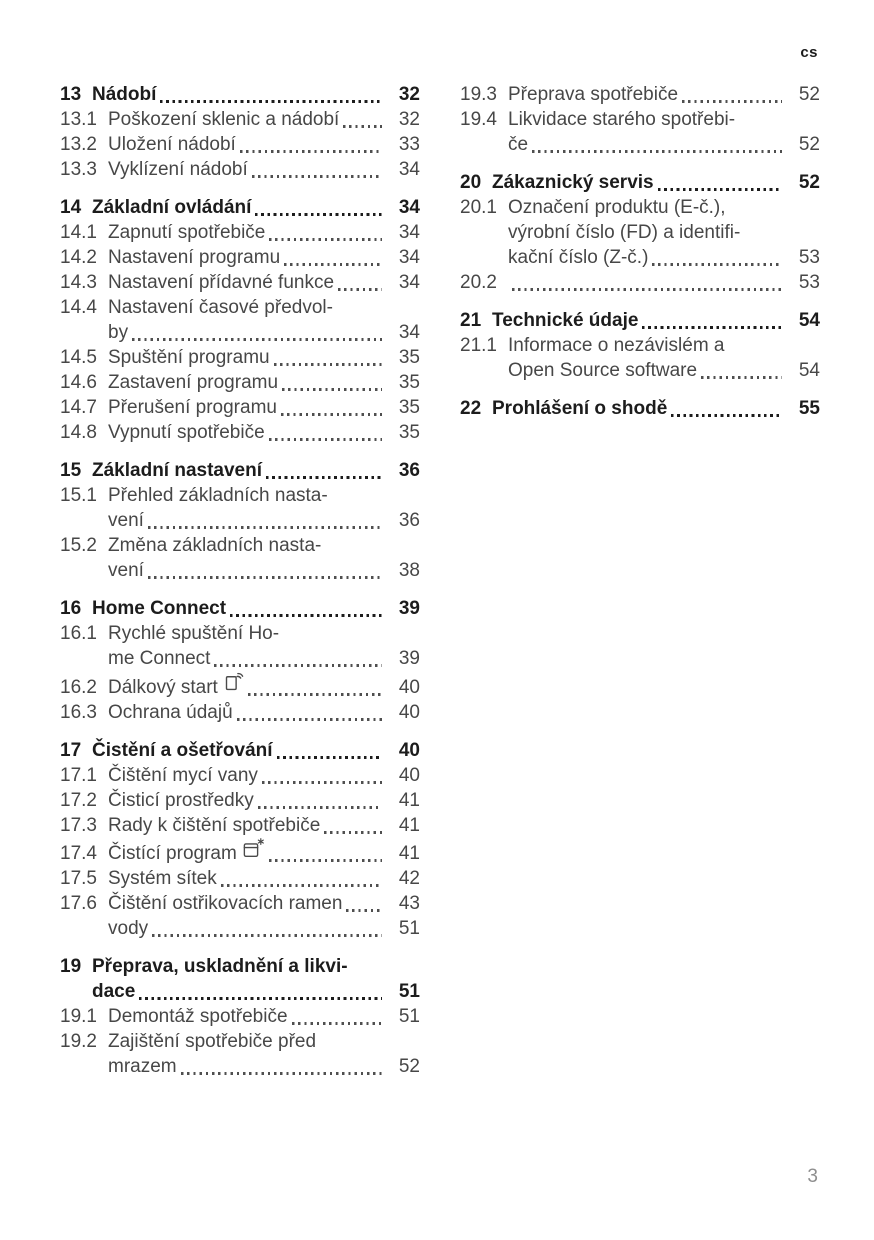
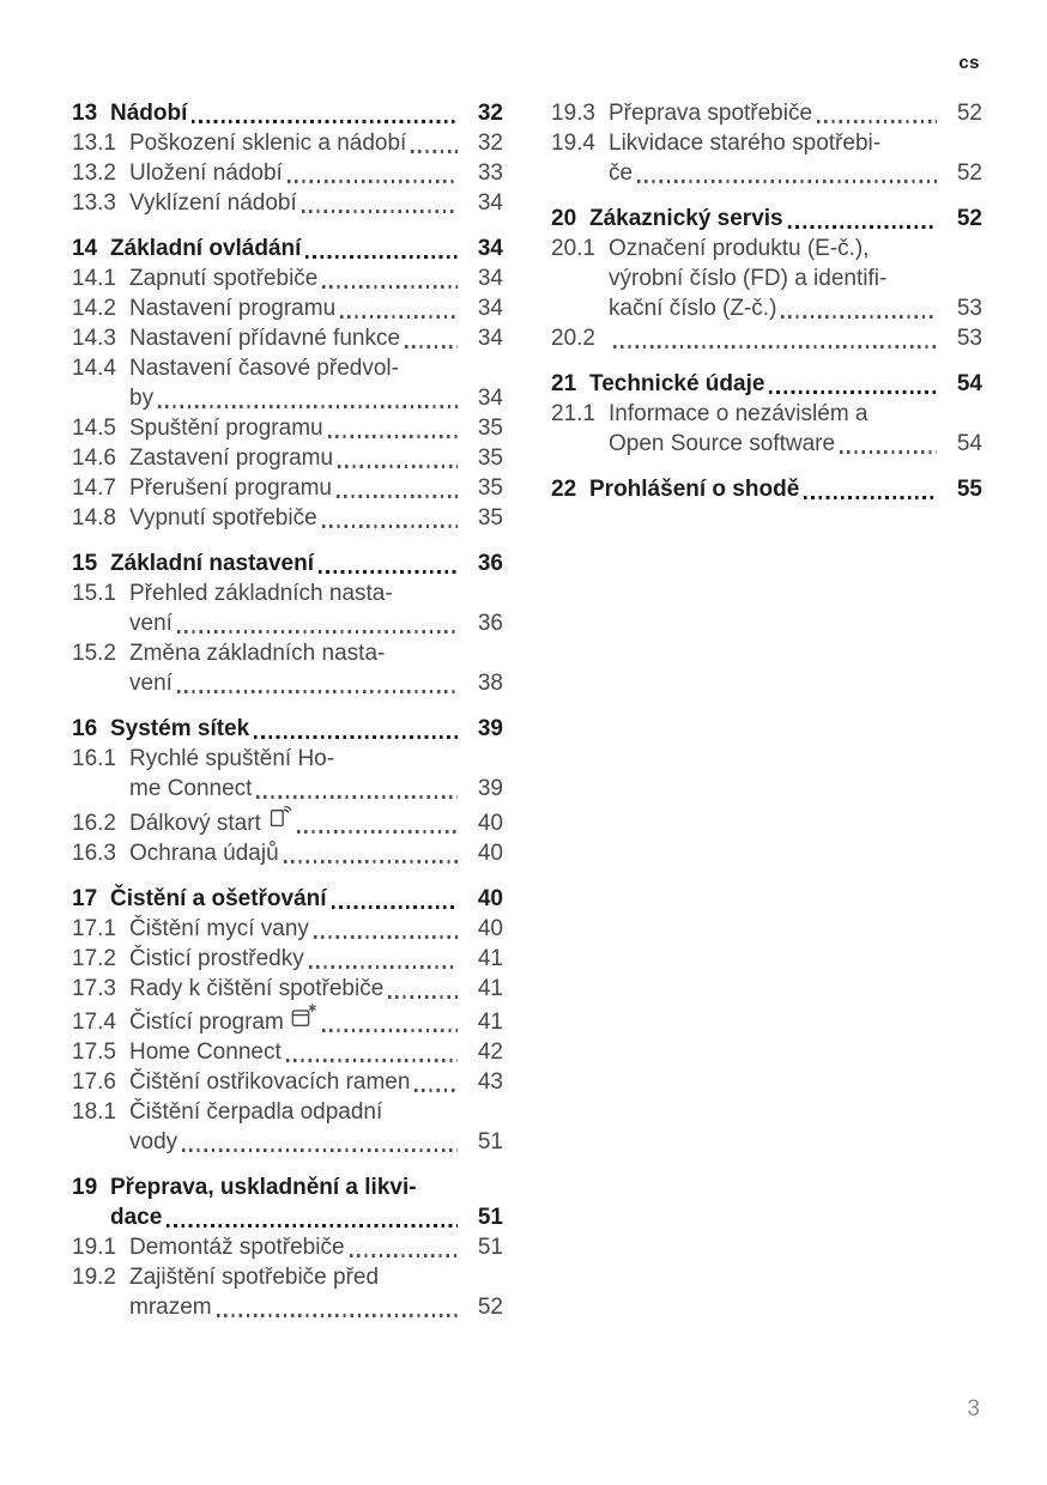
  cs
  13
  Nádobí
  32
  13.1
  Poškození sklenic a nádobí
  32
  13.2
  Uložení nádobí
  33
  13.3
  Vyklízení nádobí
  34
  14
  Základní ovládání
  34
  14.1
  Zapnutí spotřebiče
  34
  14.2
  Nastavení programu
  34
  14.3
  Nastavení přídavné funkce
  34
  14.4
  Nastavení časové předvol-
  by
  34
  14.5
  Spuštění programu
  35
  14.6
  Zastavení programu
  35
  14.7
  Přerušení programu
  35
  14.8
  Vypnutí spotřebiče
  35
  15
  Základní nastavení
  36
  15.1
  Přehled základních nasta-
  vení
  36
  15.2
  Změna základních nasta-
  vení
  38
  16
- Home Connect
+ Systém sítek
  39
  16.1
  Rychlé spuštění Ho-
  me Connect
  39
  16.2
  Dálkový start
  40
  16.3
  Ochrana údajů
  40
  17
  Čistění a ošetřování
  40
  17.1
  Čištění mycí vany
  40
  17.2
  Čisticí prostředky
  41
  17.3
  Rady k čištění spotřebiče
  41
  17.4
  Čistící program
  41
  17.5
- Systém sítek
+ Home Connect
  42
  17.6
  Čištění ostřikovacích ramen
  43
+ 18.1
+ Čištění čerpadla odpadní
  vody
  51
  19
  Přeprava, uskladnění a likvi-
  dace
  51
  19.1
  Demontáž spotřebiče
  51
  19.2
  Zajištění spotřebiče před
  mrazem
  52
  19.3
  Přeprava spotřebiče
  52
  19.4
  Likvidace starého spotřebi-
  če
  52
  20
  Zákaznický servis
  52
  20.1
  Označení produktu (E-č.),
  výrobní číslo (FD) a identifi-
  kační číslo (Z-č.)
  53
  20.2
  53
  21
  Technické údaje
  54
  21.1
  Informace o nezávislém a
  Open Source software
  54
  22
  Prohlášení o shodě
  55
  3
